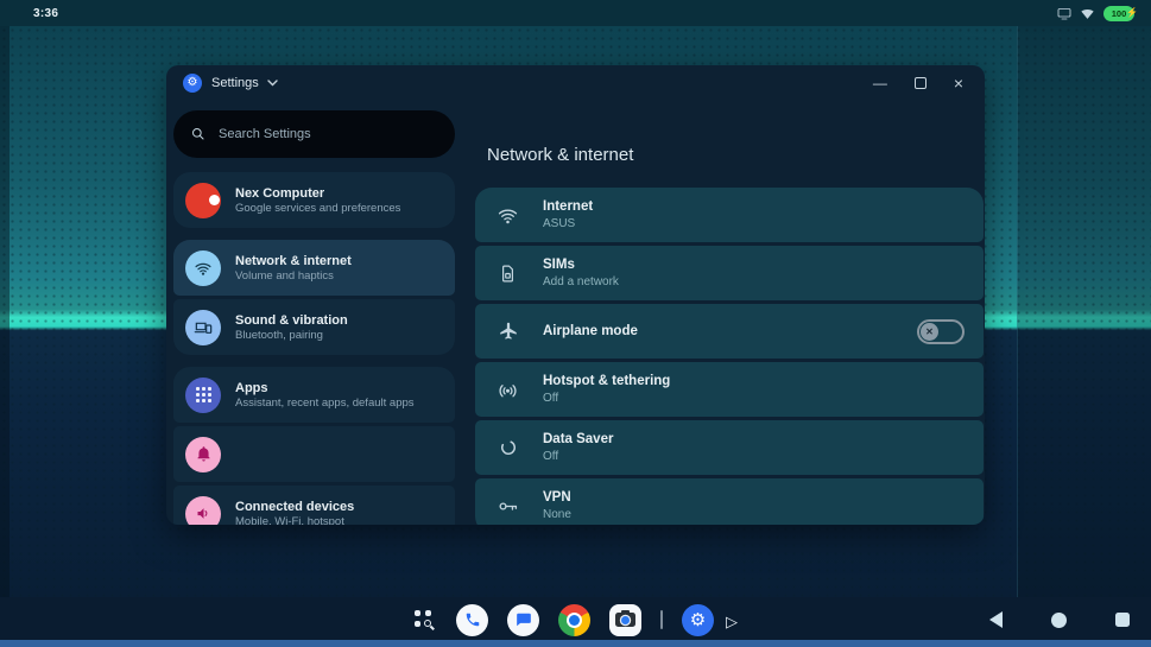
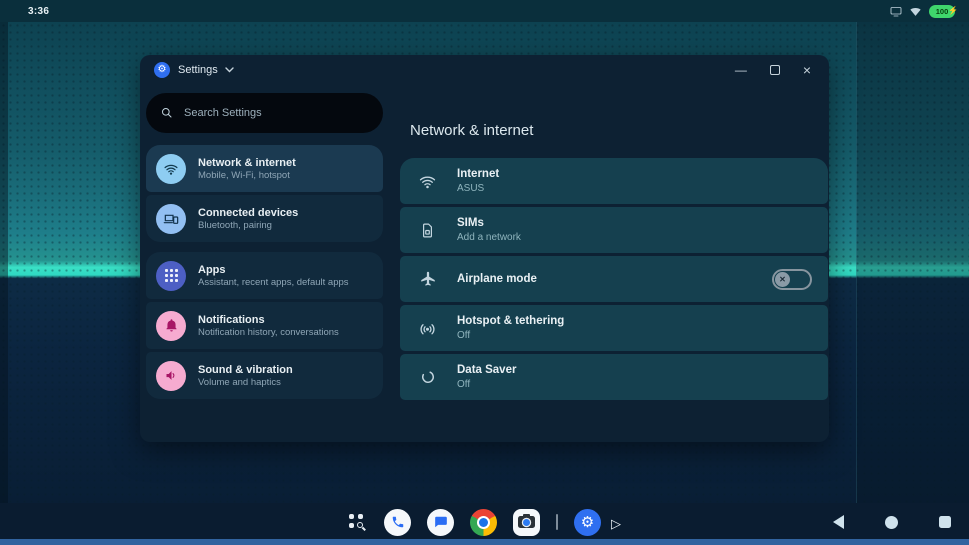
  3:36
  100
  ⚡
  ⚙
  Settings
  —
  ×
  Search Settings
- Nex Computer
- Google services and preferences
  Network & internet
- Volume and haptics
+ Mobile, Wi-Fi, hotspot
- Sound & vibration
+ Connected devices
  Bluetooth, pairing
  Apps
  Assistant, recent apps, default apps
+ Notifications
+ Notification history, conversations
- Connected devices
+ Sound & vibration
- Mobile, Wi-Fi, hotspot
+ Volume and haptics
  Network & internet
  Internet
  ASUS
  SIMs
  Add a network
  Airplane mode
  ✕
  Hotspot & tethering
  Off
  Data Saver
  Off
- VPN
- None
  ⚙
  ▷
